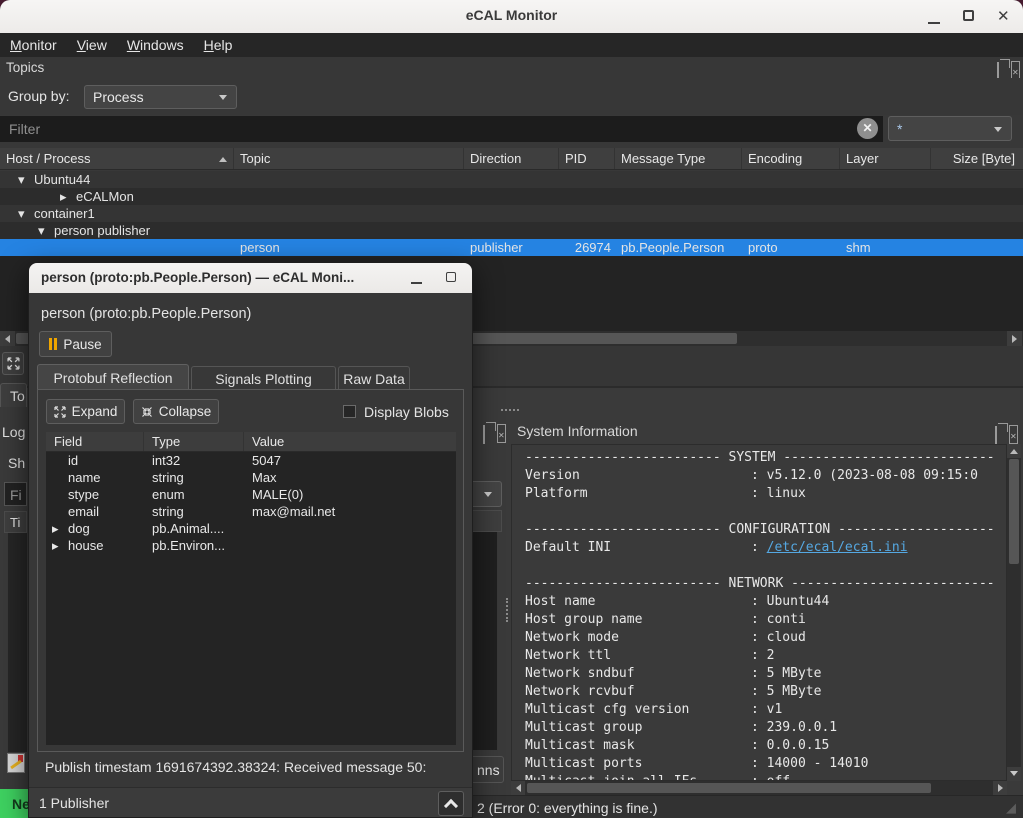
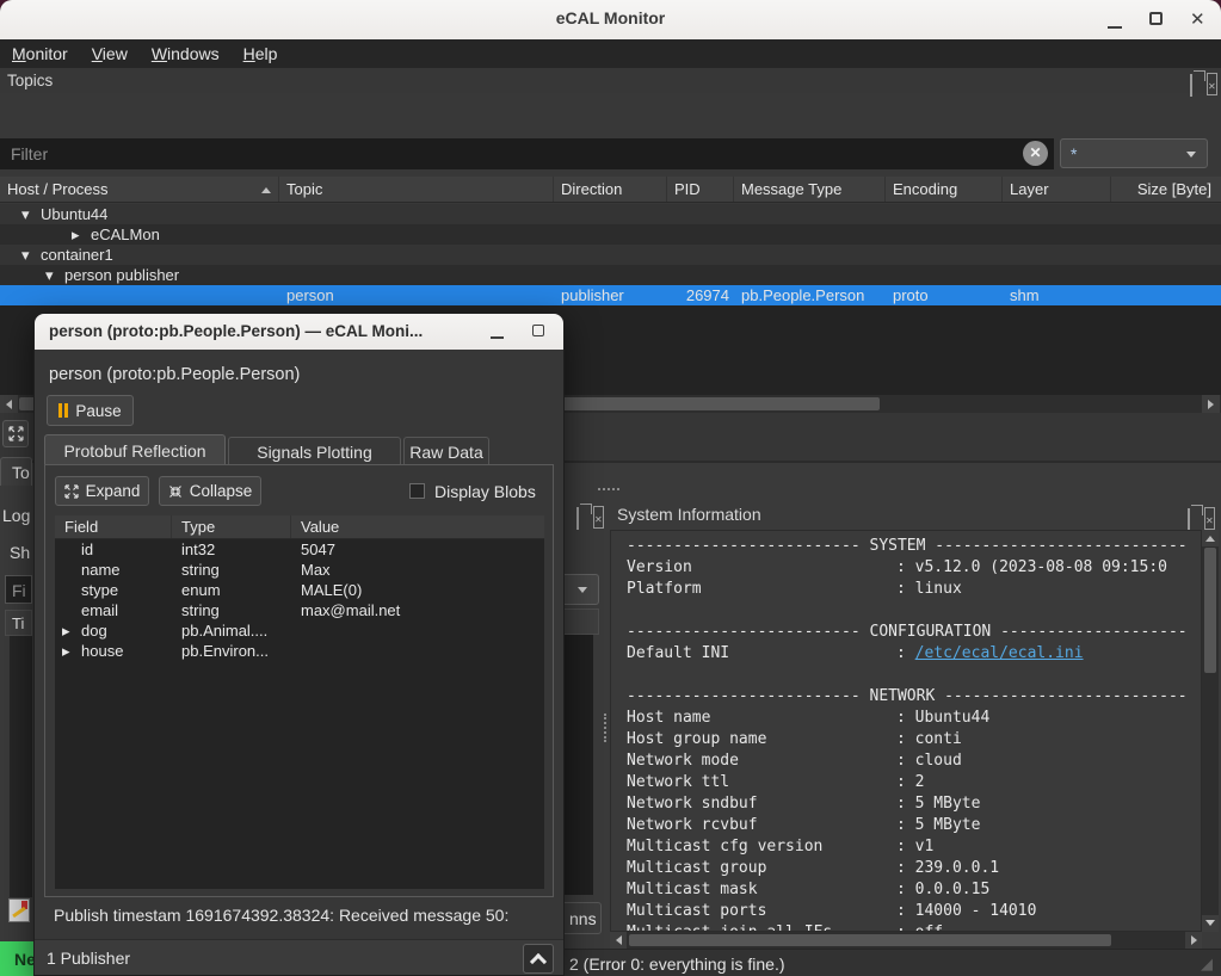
  eCAL Monitor
  ✕
  Monitor
  View
  Windows
  Help
  Topics
- Group by:
- Process
  Filter
  ✕
  *
  Host / Process
  Topic
  Direction
  PID
  Message Type
  Encoding
  Layer
  Size [Byte]
  ▾
  Ubuntu44
  ▸
  eCALMon
  ▾
  container1
  ▾
  person publisher
  person
  publisher
  26974
  pb.People.Person
  proto
  shm
  To
  Log
  Sh
  Fi
  Ti
  nns
  System Information
  ------------------------- SYSTEM ---------------------------
  Version : v5.12.0 (2023-08-08 09:15:0
  Platform : linux
  Default INI : /etc/ecal/ecal.ini
  ------------------------- NETWORK --------------------------
  Host name : Ubuntu44
  Host group name : conti
  Network mode : cloud
  Network ttl : 2
  Network sndbuf : 5 MByte
  Network rcvbuf : 5 MByte
  Multicast cfg version : v1
  Multicast group : 239.0.0.1
  Multicast mask : 0.0.0.15
  Multicast ports : 14000 - 14010
  2 (Error 0: everything is fine.)
  ◢
  Ne
  person (proto:pb.People.Person) — eCAL Moni...
  person (proto:pb.People.Person)
  Pause
  Protobuf Reflection
  Signals Plotting
  Raw Data
  Expand
  Collapse
  Display Blobs
  Field
  Type
  Value
  id
  int32
  5047
  name
  string
  Max
  stype
  enum
  MALE(0)
  email
  string
  max@mail.net
  ▸
  dog
  pb.Animal....
  ▸
  house
  pb.Environ...
  Publish timestam 1691674392.38324: Received message 50:
  1 Publisher
